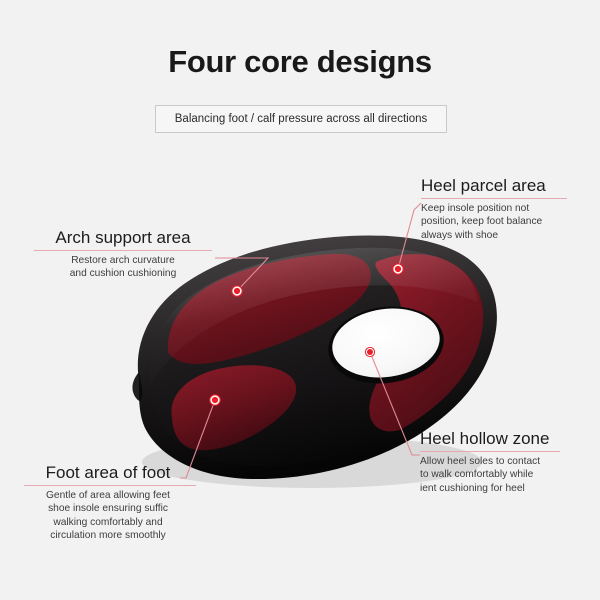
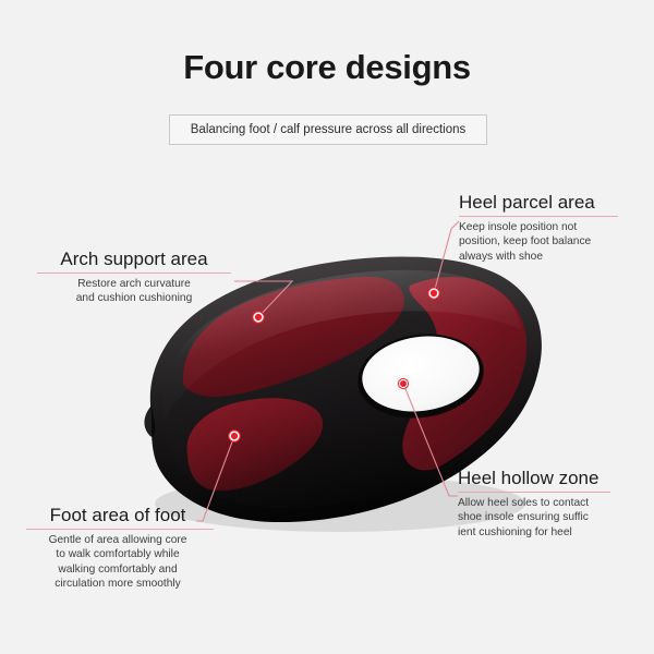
  Four core designs
  Balancing foot / calf pressure across all directions
  Arch support area
  Restore arch curvature
  and cushion cushioning
  Heel parcel area
  Keep insole position not
  position, keep foot balance
  always with shoe
  Foot area of foot
- Gentle of area allowing feet
+ Gentle of area allowing core
- shoe insole ensuring suffic
+ to walk comfortably while
  walking comfortably and
  circulation more smoothly
  Heel hollow zone
  Allow heel soles to contact
- to walk comfortably while
+ shoe insole ensuring suffic
  ient cushioning for heel
